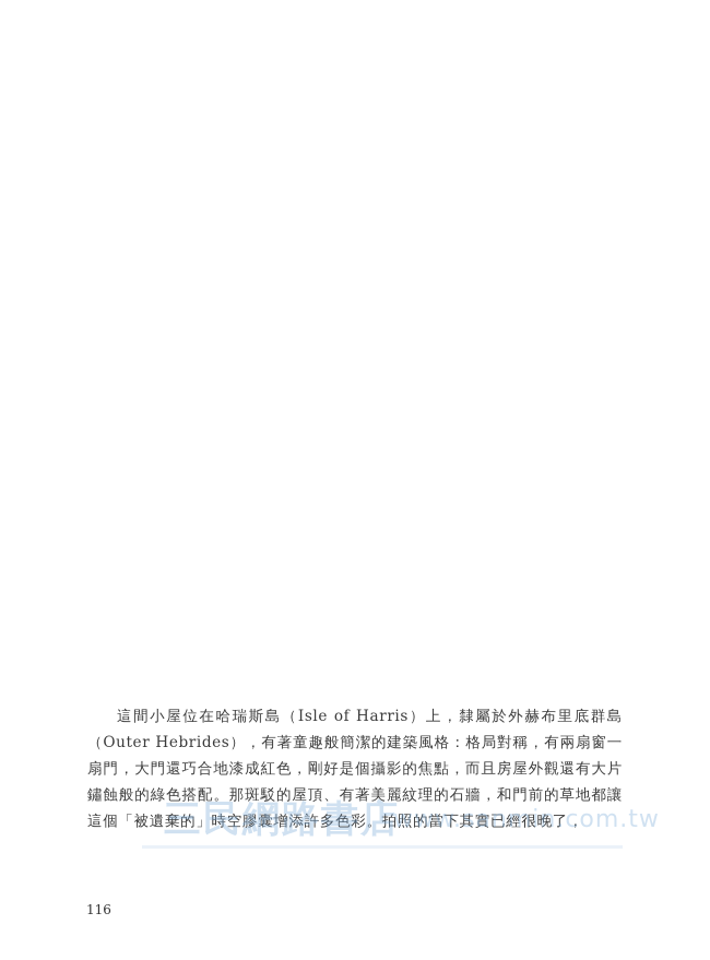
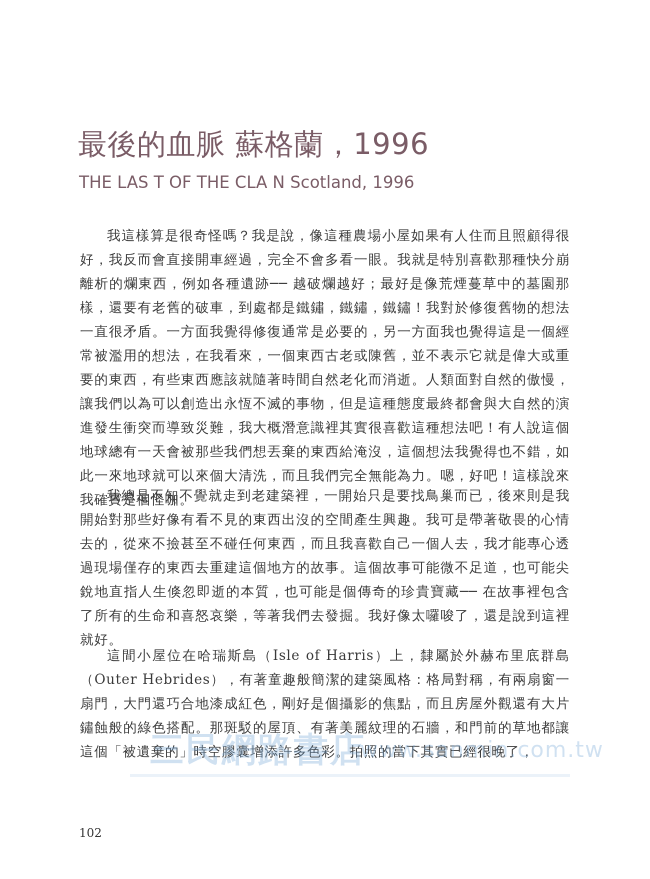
+ 最後的血脈 蘇格蘭，1996
+ THE LAS T OF THE CLA N Scotland, 1996
+ 我這樣算是很奇怪嗎？我是說，像這種農場小屋如果有人住而且照顧得很好，我反而會直接開車經過，完全不會多看一眼。我就是特別喜歡那種快分崩離析的爛東西，例如各種遺跡── 越破爛越好；最好是像荒煙蔓草中的墓園那樣，還要有老舊的破車，到處都是鐵鏽，鐵鏽，鐵鏽！我對於修復舊物的想法一直很矛盾。一方面我覺得修復通常是必要的，另一方面我也覺得這是一個經常被濫用的想法，在我看來，一個東西古老或陳舊，並不表示它就是偉大或重要的東西，有些東西應該就隨著時間自然老化而消逝。人類面對自然的傲慢，讓我們以為可以創造出永恆不滅的事物，但是這種態度最終都會與大自然的演進發生衝突而導致災難，我大概潛意識裡其實很喜歡這種想法吧！有人說這個地球總有一天會被那些我們想丟棄的東西給淹沒，這個想法我覺得也不錯，如此一來地球就可以來個大清洗，而且我們完全無能為力。嗯，好吧！這樣說來我確實是個怪咖。
+ 我總是不知不覺就走到老建築裡，一開始只是要找鳥巢而已，後來則是我開始對那些好像有看不見的東西出沒的空間產生興趣。我可是帶著敬畏的心情去的，從來不撿甚至不碰任何東西，而且我喜歡自己一個人去，我才能專心透過現場僅存的東西去重建這個地方的故事。這個故事可能微不足道，也可能尖銳地直指人生倏忽即逝的本質，也可能是個傳奇的珍貴寶藏── 在故事裡包含了所有的生命和喜怒哀樂，等著我們去發掘。我好像太囉唆了，還是說到這裡就好。
  這間小屋位在哈瑞斯島（Isle of Harris）上，隸屬於外赫布里底群島（Outer Hebrides），有著童趣般簡潔的建築風格：格局對稱，有兩扇窗一扇門，大門還巧合地漆成紅色，剛好是個攝影的焦點，而且房屋外觀還有大片鏽蝕般的綠色搭配。那斑駁的屋頂、有著美麗紋理的石牆，和門前的草地都讓這個「被遺棄的」時空膠囊增添許多色彩。拍照的當下其實已經很晚了，
  三民網路書店
  www.sanmin.com.tw
- 116
+ 102
